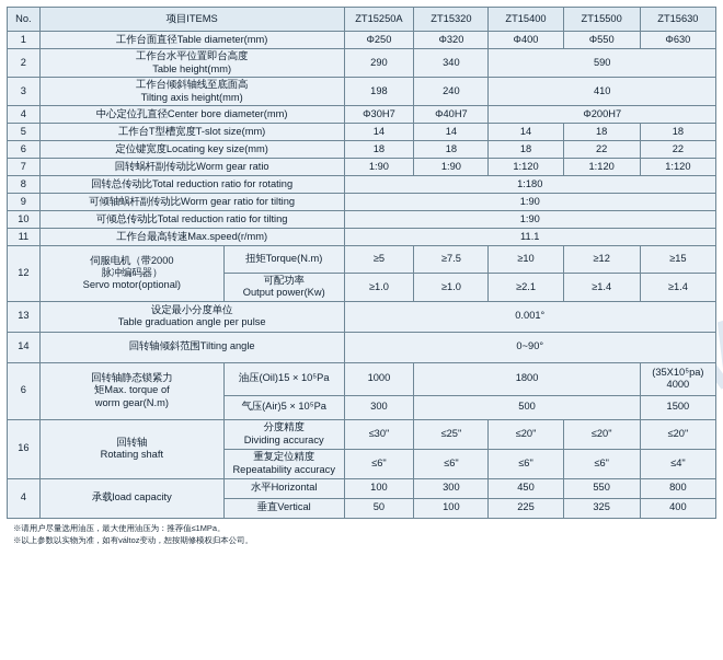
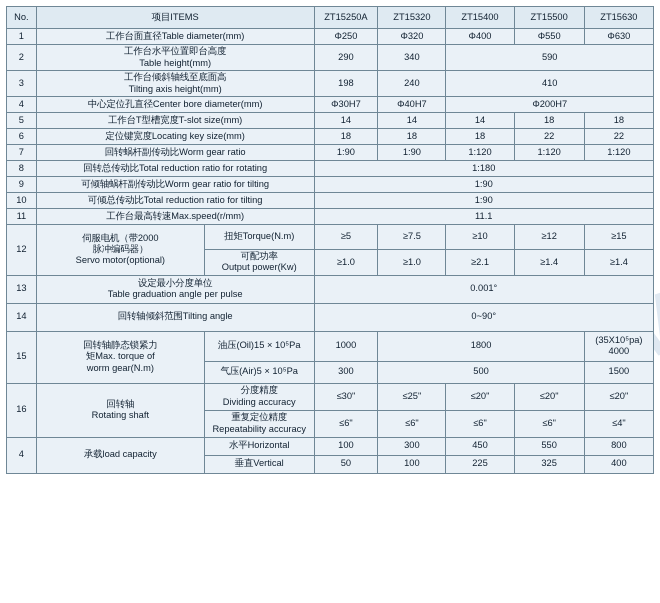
  No.	项目ITEMS	ZT15250A	ZT15320	ZT15400	ZT15500	ZT15630
  1	工作台面直径Table diameter(mm)	Φ250	Φ320	Φ400	Φ550	Φ630
  2	工作台水平位置即台高度 Table height(mm)	290	340	590
  3	工作台倾斜轴线至底面高 Tilting axis height(mm)	198	240	410
  4	中心定位孔直径Center bore diameter(mm)	Φ30H7	Φ40H7	Φ200H7
  5	工作台T型槽宽度T-slot size(mm)	14	14	14	18	18
  6	定位键宽度Locating key size(mm)	18	18	18	22	22
  7	回转蜗杆副传动比Worm gear ratio	1:90	1:90	1:120	1:120	1:120
  8	回转总传动比Total reduction ratio for rotating	1:180
  9	可倾轴蜗杆副传动比Worm gear ratio for tilting	1:90
  10	可倾总传动比Total reduction ratio for tilting	1:90
  11	工作台最高转速Max.speed(r/mm)	11.1
  12	伺服电机（带2000 脉冲编码器） Servo motor(optional)	扭矩Torque(N.m)	≥5	≥7.5	≥10	≥12	≥15
  可配功率 Output power(Kw)	≥1.0	≥1.0	≥2.1	≥1.4	≥1.4
  13	设定最小分度单位 Table graduation angle per pulse	0.001°
  14	回转轴倾斜范围Tilting angle	0~90°
- 6	回转轴静态锁紧力 矩Max. torque of worm gear(N.m)	油压(Oil)15 × 10⁵Pa	1000	1800	(35X10⁵pa) 4000
+ 15	回转轴静态锁紧力 矩Max. torque of worm gear(N.m)	油压(Oil)15 × 10⁵Pa	1000	1800	(35X10⁵pa) 4000
  气压(Air)5 × 10⁵Pa	300	500	1500
  16	回转轴 Rotating shaft	分度精度 Dividing accuracy	≤30"	≤25"	≤20"	≤20"	≤20"
  重复定位精度 Repeatability accuracy	≤6"	≤6"	≤6"	≤6"	≤4"
  4	承载load capacity	水平Horizontal	100	300	450	550	800
  垂直Vertical	50	100	225	325	400
- ※请用户尽量选用油压，最大使用油压为：推荐值≤1MPa。
- ※以上参数以实物为准，如有változ变动，恕按期修模权归本公司。
